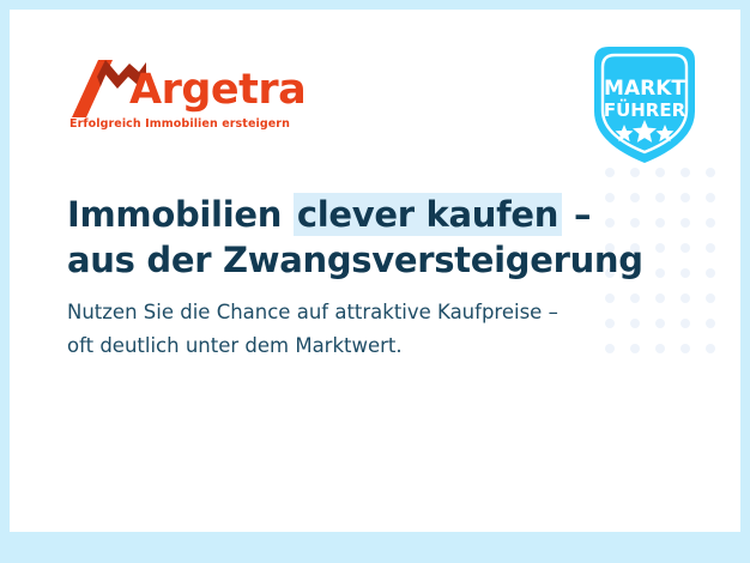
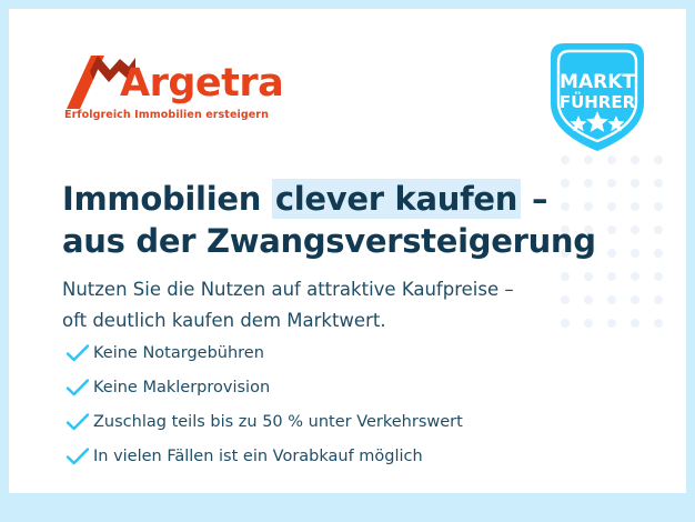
  Argetra
  Erfolgreich Immobilien ersteigern
  MARKT
  FÜHRER
  Immobilien clever kaufen –
  aus der Zwangsversteigerung
- Nutzen Sie die Chance auf attraktive Kaufpreise –
+ Nutzen Sie die Nutzen auf attraktive Kaufpreise –
- oft deutlich unter dem Marktwert.
+ oft deutlich kaufen dem Marktwert.
+ Keine Notargebühren
+ Keine Maklerprovision
+ Zuschlag teils bis zu 50 % unter Verkehrswert
+ In vielen Fällen ist ein Vorabkauf möglich
